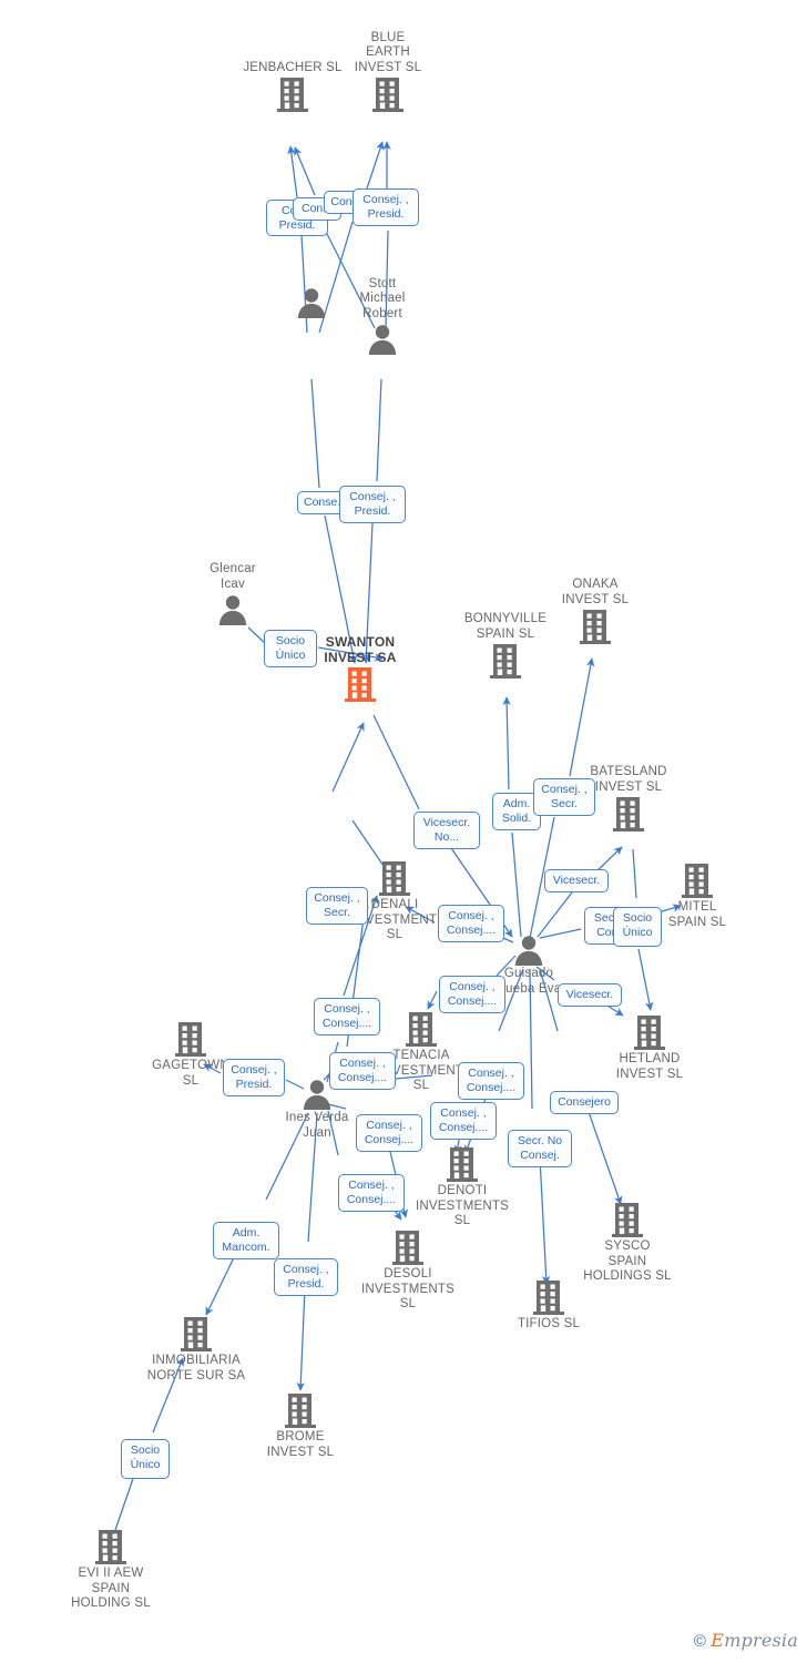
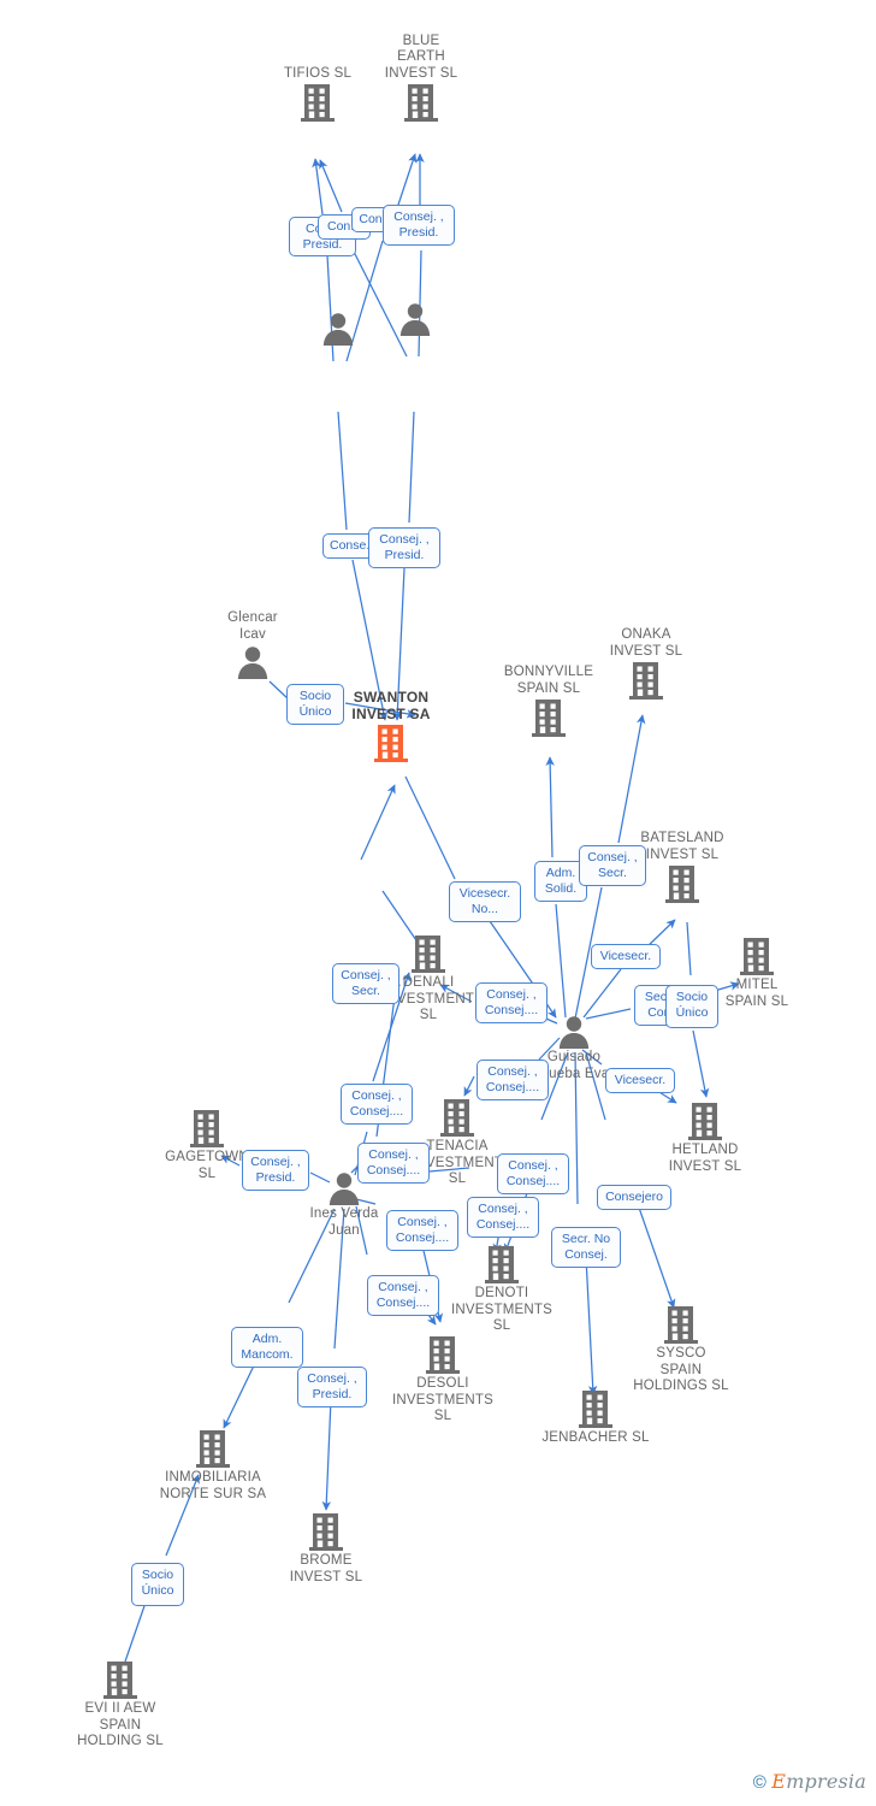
- JENBACHER SL
+ TIFIOS SL
  BLUE
  EARTH
  INVEST SL
- Stott
- Michael
- Robert
  Glencar
  Icav
  SWANTON
  INVEST SA
  BONNYVILLE
  SPAIN SL
  ONAKA
  INVEST SL
  BATESLAND
  INVEST SL
  MITEL
  SPAIN SL
  DENALI
  VESTMENT
  SL
  Guisado
  ueba Ev
  GAGETOW
  SL
  TENACIA
  VESTMEN
  SL
  HETLAND
  INVEST SL
  Ines Verda
  Juan
  DENOTI
  INVESTMENTS
  SL
  DESOLI
  INVESTMENTS
  SL
  SYSCO
  SPAIN
  HOLDINGS SL
- TIFIOS SL
+ JENBACHER SL
  INMOBILIARIA
  NORTE SUR SA
  BROME
  INVEST SL
  EVI II AEW
  SPAIN
  HOLDING SL
  Presid.
  Consej. ,
  Presid.
  Consej. ,
  Presid.
  Socio
  Único
  Adm.
  Solid.
  Consej. ,
  Secr.
  Vicesecr.
  No...
  Vicesecr.
  Socio
  Único
  Consej. ,
  Secr.
  Consej. ,
  Consej....
  Consej. ,
  Consej....
  Consej. ,
  Consej....
  Vicesecr.
  Consej. ,
  Presid.
  Consej. ,
  Consej....
  Consej. ,
  Consej....
  Consej. ,
  Consej....
  Consejero
  Consej. ,
  Consej....
  Secr. No
  Consej.
  Consej. ,
  Consej....
  Adm.
  Mancom.
  Consej. ,
  Presid.
  Socio
  Único
  © Empresia
